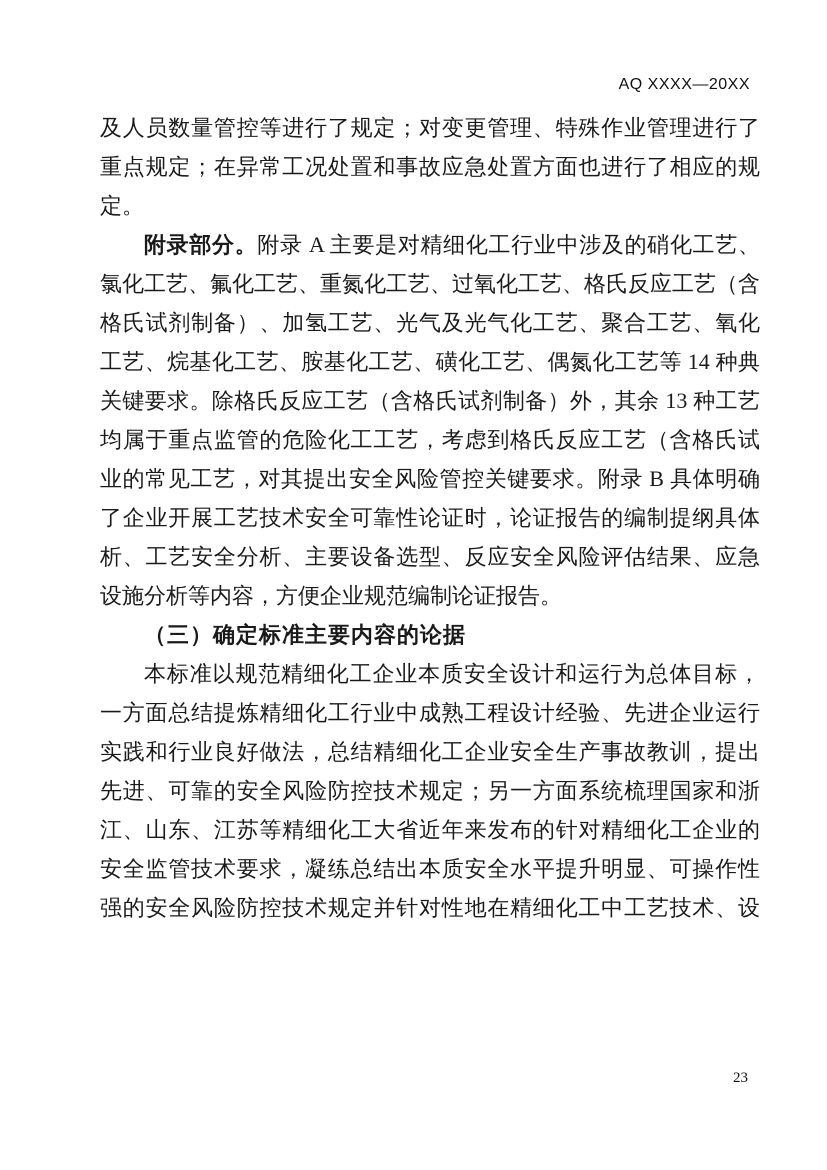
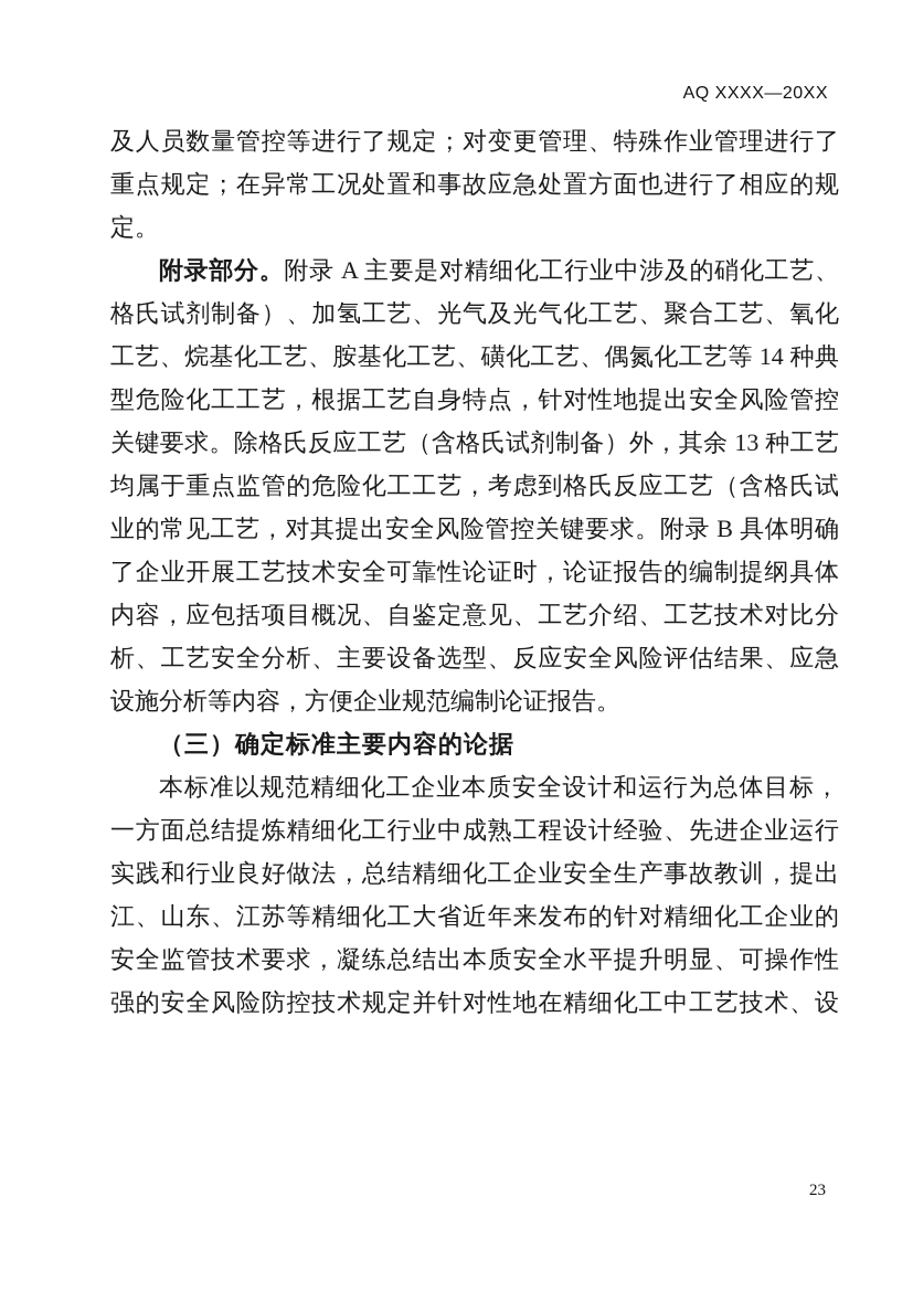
  AQ XXXX—20XX
  及人员数量管控等进行了规定；对变更管理、特殊作业管理进行了
  重点规定；在异常工况处置和事故应急处置方面也进行了相应的规
  定。
  附录部分。附录 A 主要是对精细化工行业中涉及的硝化工艺、
- 氯化工艺、氟化工艺、重氮化工艺、过氧化工艺、格氏反应工艺（含
  格氏试剂制备）、加氢工艺、光气及光气化工艺、聚合工艺、氧化
  工艺、烷基化工艺、胺基化工艺、磺化工艺、偶氮化工艺等 14 种典
+ 型危险化工工艺，根据工艺自身特点，针对性地提出安全风险管控
  关键要求。除格氏反应工艺（含格氏试剂制备）外，其余 13 种工艺
  均属于重点监管的危险化工工艺，考虑到格氏反应工艺（含格氏试
  业的常见工艺，对其提出安全风险管控关键要求。附录 B 具体明确
  了企业开展工艺技术安全可靠性论证时，论证报告的编制提纲具体
+ 内容，应包括项目概况、自鉴定意见、工艺介绍、工艺技术对比分
  析、工艺安全分析、主要设备选型、反应安全风险评估结果、应急
  设施分析等内容，方便企业规范编制论证报告。
  （三）确定标准主要内容的论据
  本标准以规范精细化工企业本质安全设计和运行为总体目标，
  一方面总结提炼精细化工行业中成熟工程设计经验、先进企业运行
  实践和行业良好做法，总结精细化工企业安全生产事故教训，提出
- 先进、可靠的安全风险防控技术规定；另一方面系统梳理国家和浙
  江、山东、江苏等精细化工大省近年来发布的针对精细化工企业的
  安全监管技术要求，凝练总结出本质安全水平提升明显、可操作性
  强的安全风险防控技术规定并针对性地在精细化工中工艺技术、设
  23
